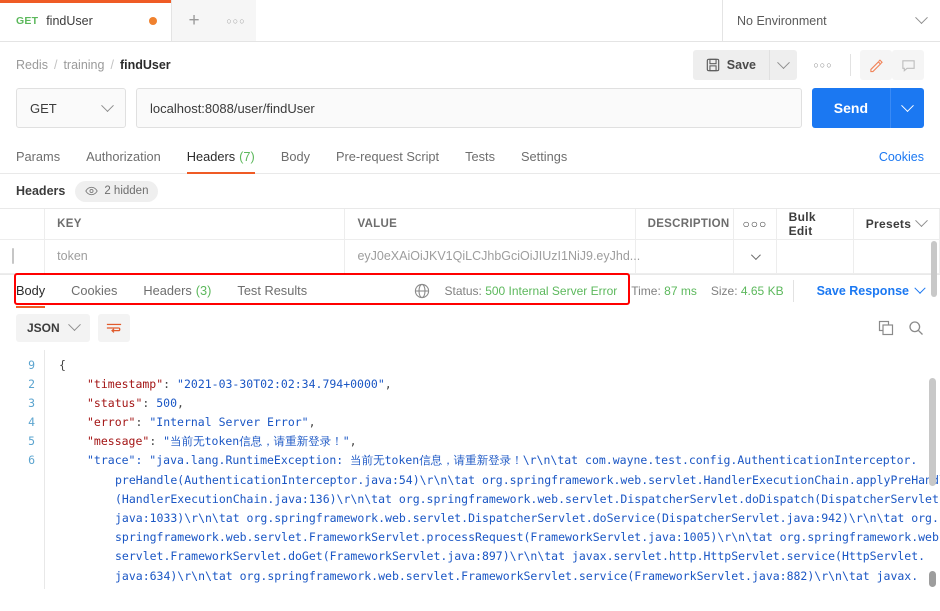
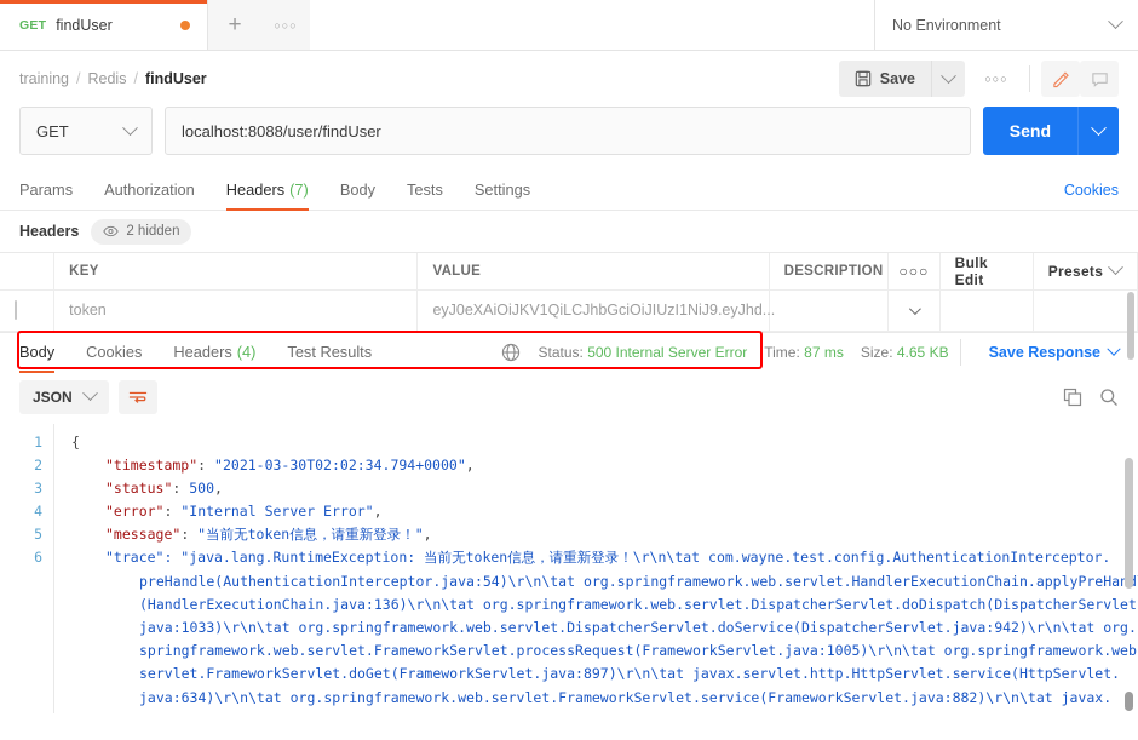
  GET
  findUser
  +
  No Environment
- Redis
+ training
  /
- training
+ Redis
  /
  findUser
  Save
  GET
  localhost:8088/user/findUser
  Send
  Params
  Authorization
  Headers
  (7)
  Body
- Pre-request Script
  Tests
  Settings
  Cookies
  Headers
  2 hidden
  	KEY	VALUE	DESCRIPTION		Bulk Edit	Presets
  	token	eyJ0eXAiOiJKV1QiLCJhbGciOiJIUzI1NiJ9.eyJhd...
  Body
  Cookies
  Headers
- (3)
+ (4)
  Test Results
  Status: 500 Internal Server Error
  Time: 87 ms
  Size: 4.65 KB
  Save Response
  JSON
- 9
+ 1
  2
  3
  4
  5
  6
  {
  "timestamp": "2021-03-30T02:02:34.794+0000",
  "status": 500,
  "error": "Internal Server Error",
  "message": "当前无token信息，请重新登录！",
  "trace": "java.lang.RuntimeException: 当前无token信息，请重新登录！\r\n\tat com.wayne.test.config.AuthenticationInterceptor.
  preHandle(AuthenticationInterceptor.java:54)\r\n\tat org.springframework.web.servlet.HandlerExecutionChain.applyPreHa
  (HandlerExecutionChain.java:136)\r\n\tat org.springframework.web.servlet.DispatcherServlet.doDispatch(DispatcherServlet
  java:1033)\r\n\tat org.springframework.web.servlet.DispatcherServlet.doService(DispatcherServlet.java:942)\r\n\tat org.
  springframework.web.servlet.FrameworkServlet.processRequest(FrameworkServlet.java:1005)\r\n\tat org.springframework.web
  servlet.FrameworkServlet.doGet(FrameworkServlet.java:897)\r\n\tat javax.servlet.http.HttpServlet.service(HttpServlet.
  java:634)\r\n\tat org.springframework.web.servlet.FrameworkServlet.service(FrameworkServlet.java:882)\r\n\tat javax.
